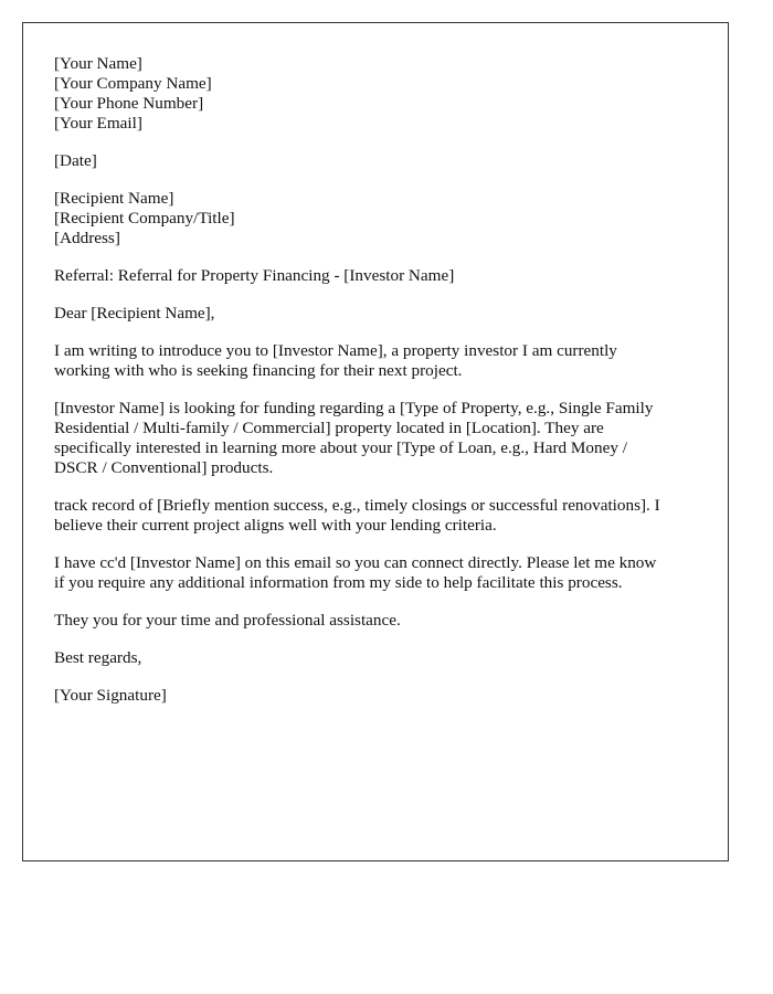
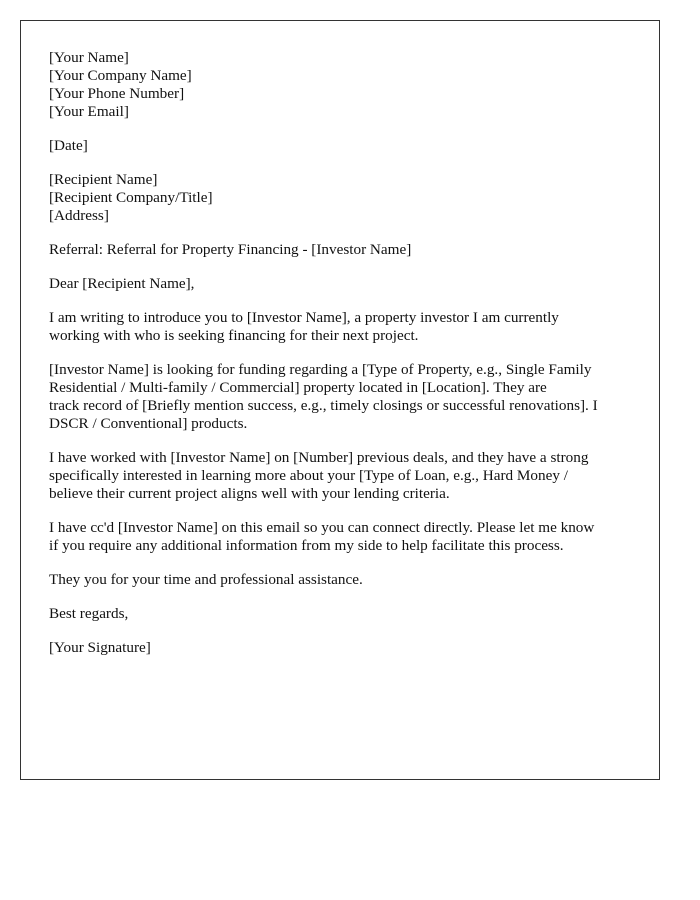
  [Your Name]
  [Your Company Name]
  [Your Phone Number]
  [Your Email]
  [Date]
  [Recipient Name]
  [Recipient Company/Title]
  [Address]
  Referral: Referral for Property Financing - [Investor Name]
  Dear [Recipient Name],
  I am writing to introduce you to [Investor Name], a property investor I am currently
  working with who is seeking financing for their next project.
  [Investor Name] is looking for funding regarding a [Type of Property, e.g., Single Family
  Residential / Multi-family / Commercial] property located in [Location]. They are
- specifically interested in learning more about your [Type of Loan, e.g., Hard Money /
+ track record of [Briefly mention success, e.g., timely closings or successful renovations]. I
  DSCR / Conventional] products.
+ I have worked with [Investor Name] on [Number] previous deals, and they have a strong
- track record of [Briefly mention success, e.g., timely closings or successful renovations]. I
+ specifically interested in learning more about your [Type of Loan, e.g., Hard Money /
  believe their current project aligns well with your lending criteria.
  I have cc'd [Investor Name] on this email so you can connect directly. Please let me know
  if you require any additional information from my side to help facilitate this process.
  They you for your time and professional assistance.
  Best regards,
  [Your Signature]
